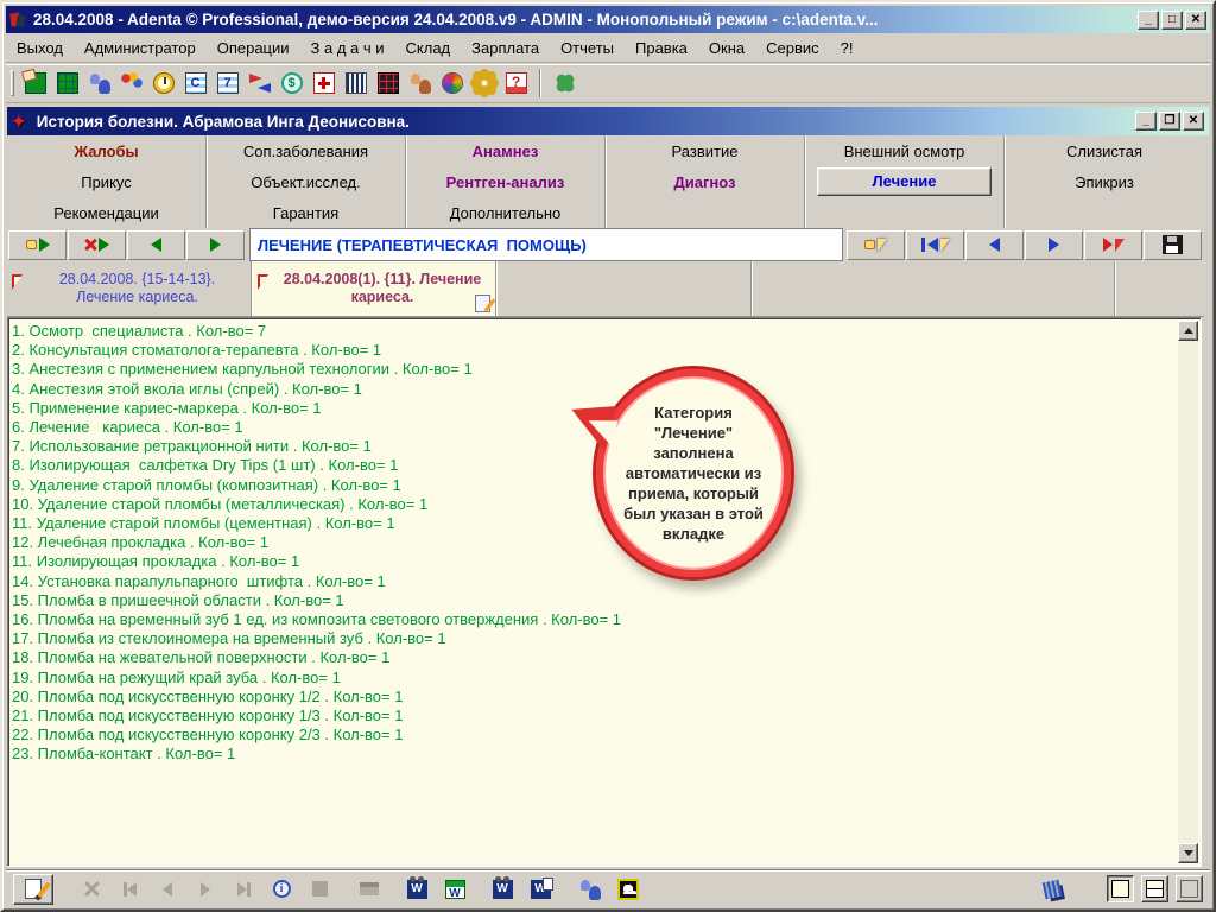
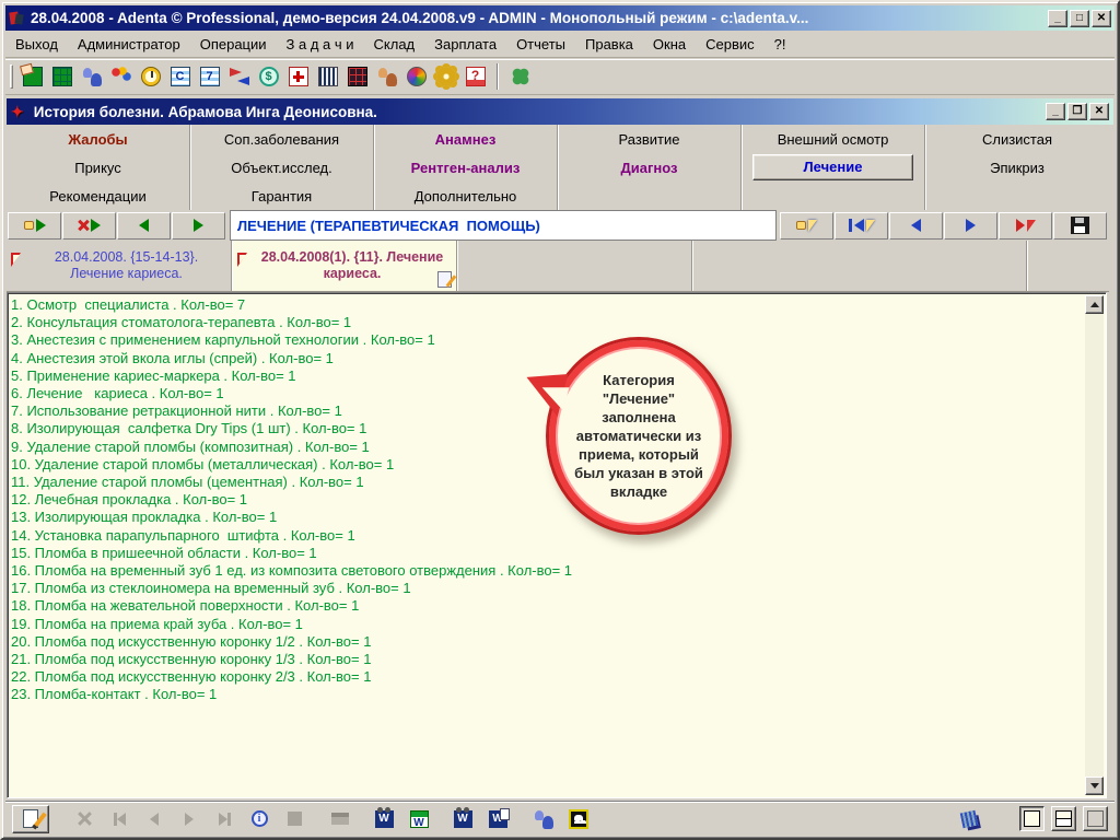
  28.04.2008 - Adenta © Professional, демо-версия 24.04.2008.v9 - ADMIN - Монопольный режим - c:\adenta.v...
  _
  □
  ✕
  Выход
  Администратор
  Операции
  З а д а ч и
  Склад
  Зарплата
  Отчеты
  Правка
  Окна
  Сервис
  ?!
  ✦
  История болезни. Абрамова Инга Деонисовна.
  _
  ❐
  ✕
  Жалобы
  Соп.заболевания
  Анамнез
  Развитие
  Внешний осмотр
  Слизистая
  Прикус
  Объект.исслед.
  Рентген-анализ
  Диагноз
  Лечение
  Эпикриз
  Рекомендации
  Гарантия
  Дополнительно
  ЛЕЧЕНИЕ (ТЕРАПЕВТИЧЕСКАЯ ПОМОЩЬ)
  28.04.2008. {15-14-13}. Лечение кариеса.
  28.04.2008(1). {11}. Лечение кариеса.
  1. Осмотр специалиста . Кол-во= 7
  2. Консультация стоматолога-терапевта . Кол-во= 1
  3. Анестезия с применением карпульной технологии . Кол-во= 1
  4. Анестезия этой вкола иглы (спрей) . Кол-во= 1
  5. Применение кариес-маркера . Кол-во= 1
  6. Лечение кариеса . Кол-во= 1
  7. Использование ретракционной нити . Кол-во= 1
  8. Изолирующая салфетка Dry Tips (1 шт) . Кол-во= 1
  9. Удаление старой пломбы (композитная) . Кол-во= 1
  10. Удаление старой пломбы (металлическая) . Кол-во= 1
  11. Удаление старой пломбы (цементная) . Кол-во= 1
  12. Лечебная прокладка . Кол-во= 1
- 11. Изолирующая прокладка . Кол-во= 1
+ 13. Изолирующая прокладка . Кол-во= 1
  14. Установка парапульпарного штифта . Кол-во= 1
  15. Пломба в пришеечной области . Кол-во= 1
  16. Пломба на временный зуб 1 ед. из композита светового отверждения . Кол-во= 1
  17. Пломба из стеклоиномера на временный зуб . Кол-во= 1
  18. Пломба на жевательной поверхности . Кол-во= 1
- 19. Пломба на режущий край зуба . Кол-во= 1
+ 19. Пломба на приема край зуба . Кол-во= 1
  20. Пломба под искусственную коронку 1/2 . Кол-во= 1
  21. Пломба под искусственную коронку 1/3 . Кол-во= 1
  22. Пломба под искусственную коронку 2/3 . Кол-во= 1
  23. Пломба-контакт . Кол-во= 1
  Категория
  "Лечение"
  заполнена
  автоматически из
  приема, который
  был указан в этой
  вкладке
